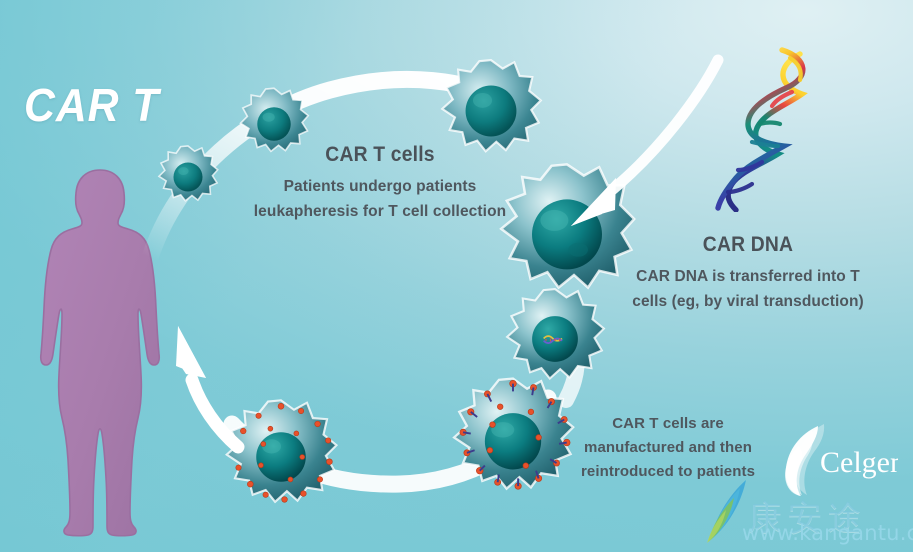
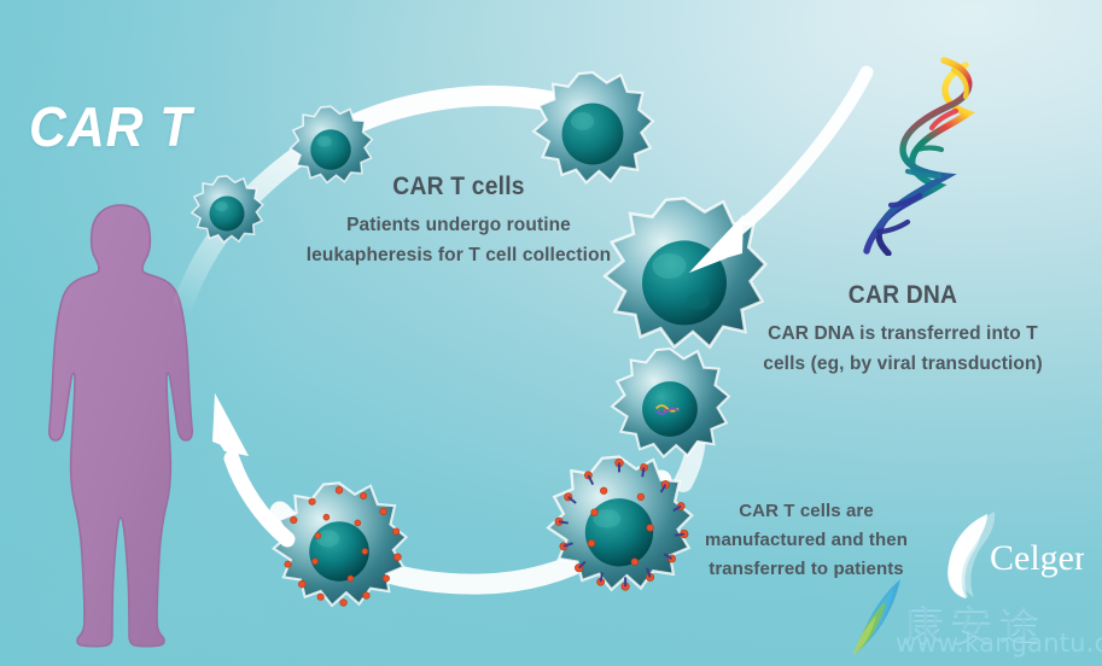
  CAR T
  CAR T cells
- Patients undergo patients leukapheresis for T cell collection
+ Patients undergo routine leukapheresis for T cell collection
  CAR DNA
  CAR DNA is transferred into T cells (eg, by viral transduction)
- CAR T cells are manufactured and then reintroduced to patients
+ CAR T cells are manufactured and then transferred to patients
  Celgen
  康安途
  www.kangantu.c
